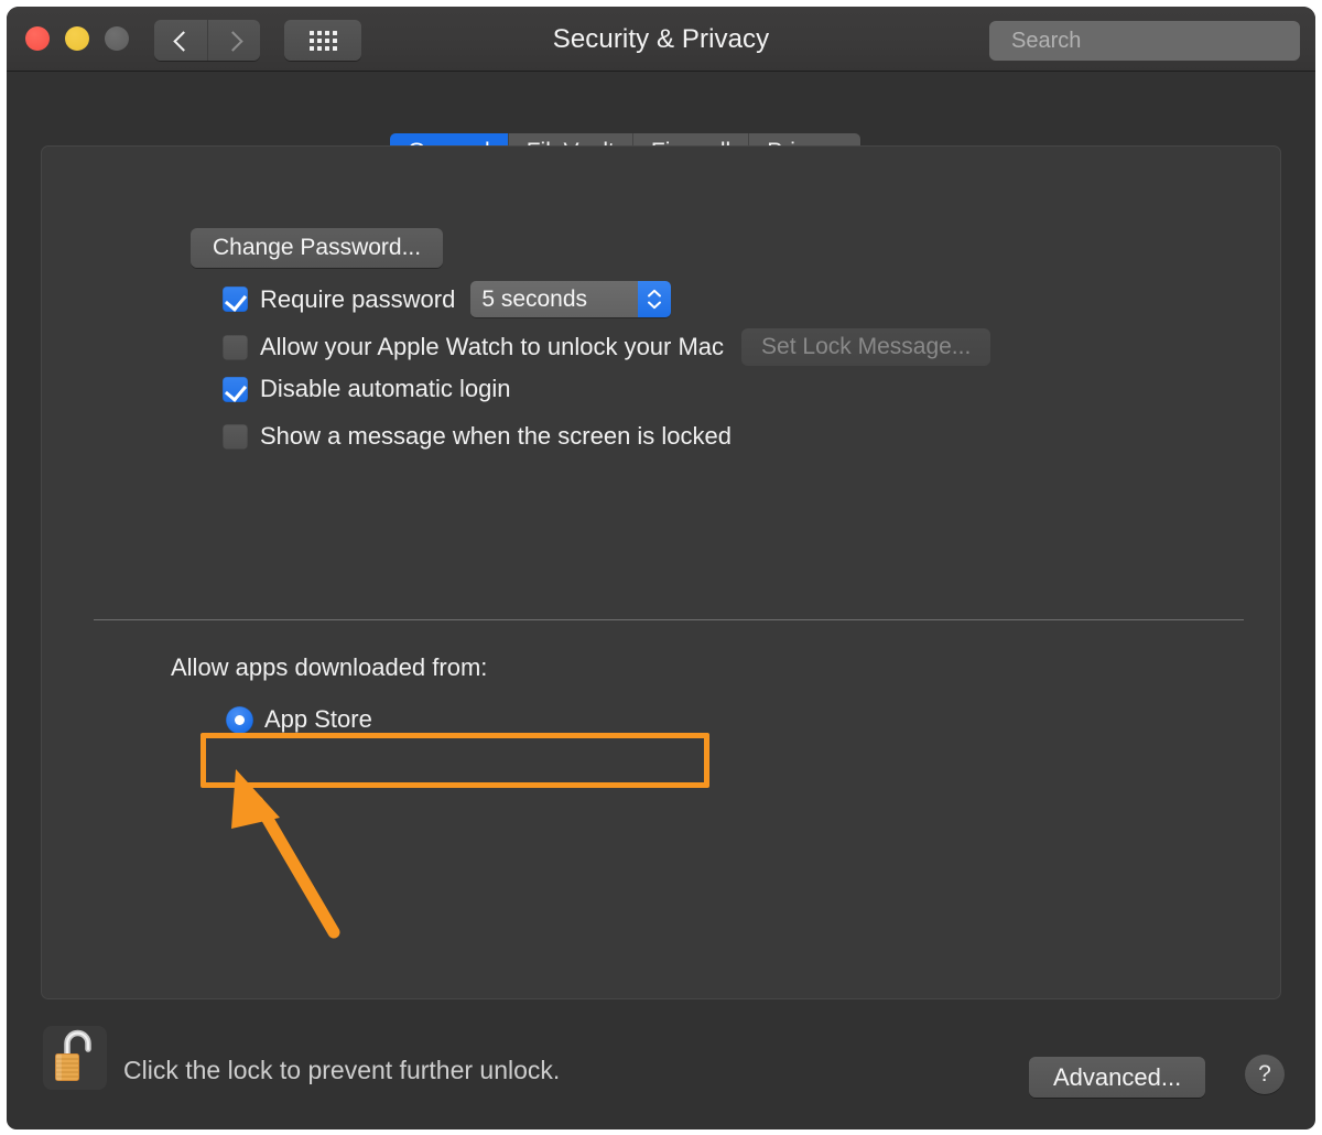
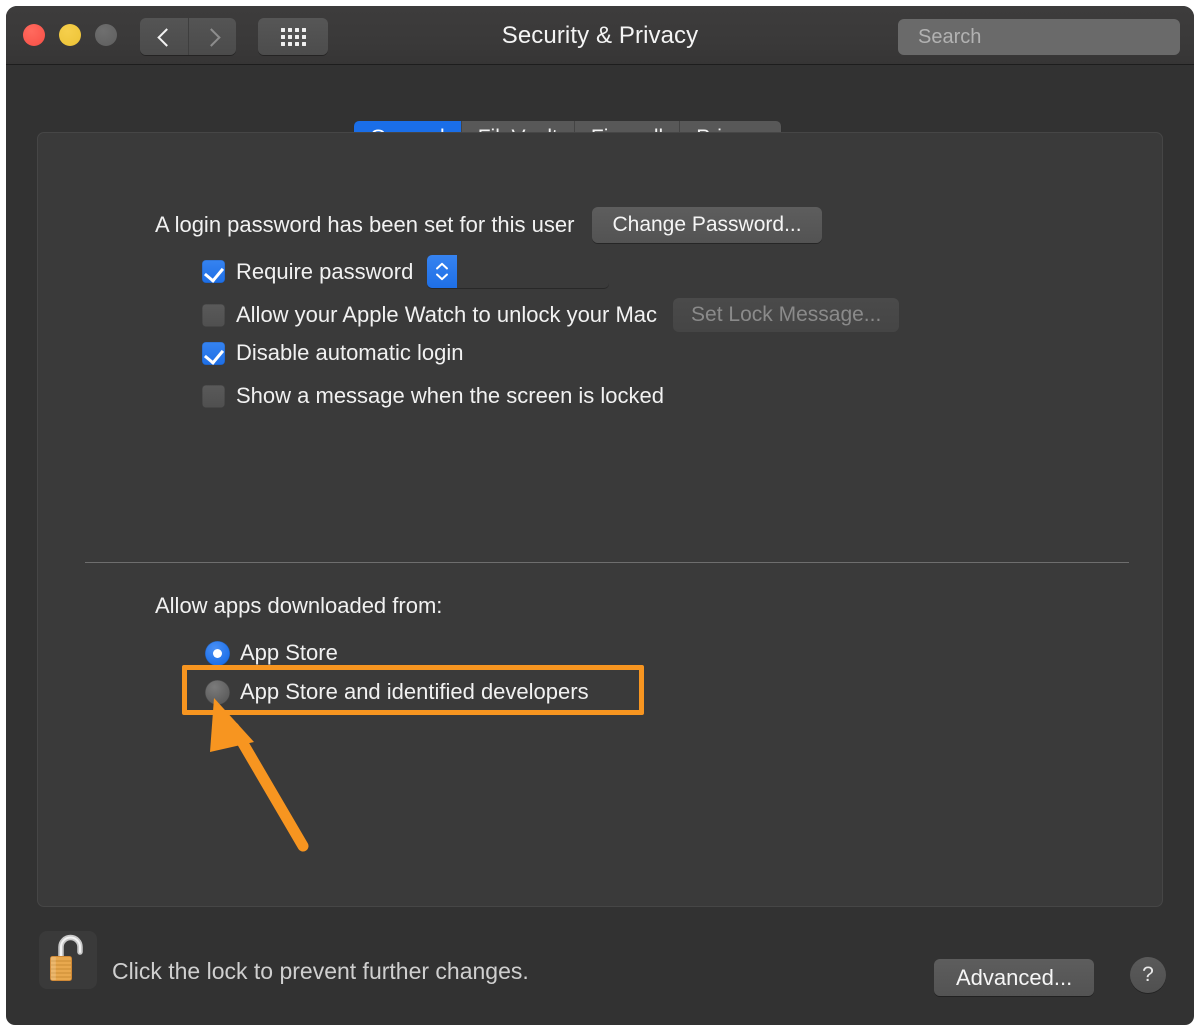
  Security & Privacy
  Search
+ A login password has been set for this user
  Change Password...
  Require password
- 5 seconds
  Allow your Apple Watch to unlock your Mac
  Set Lock Message...
  Disable automatic login
  Show a message when the screen is locked
  Allow apps downloaded from:
  App Store
+ App Store and identified developers
- Click the lock to prevent further unlock.
+ Click the lock to prevent further changes.
  Advanced...
  ?
